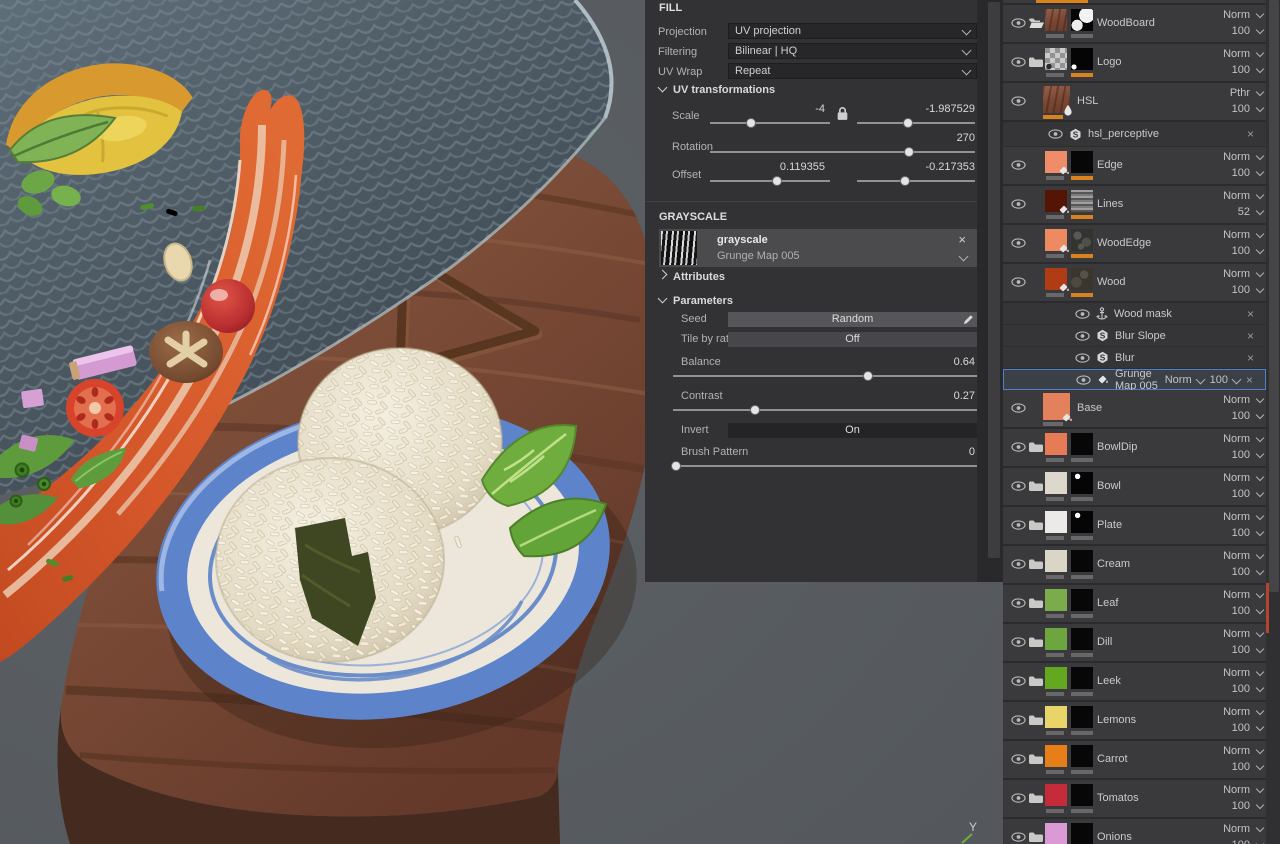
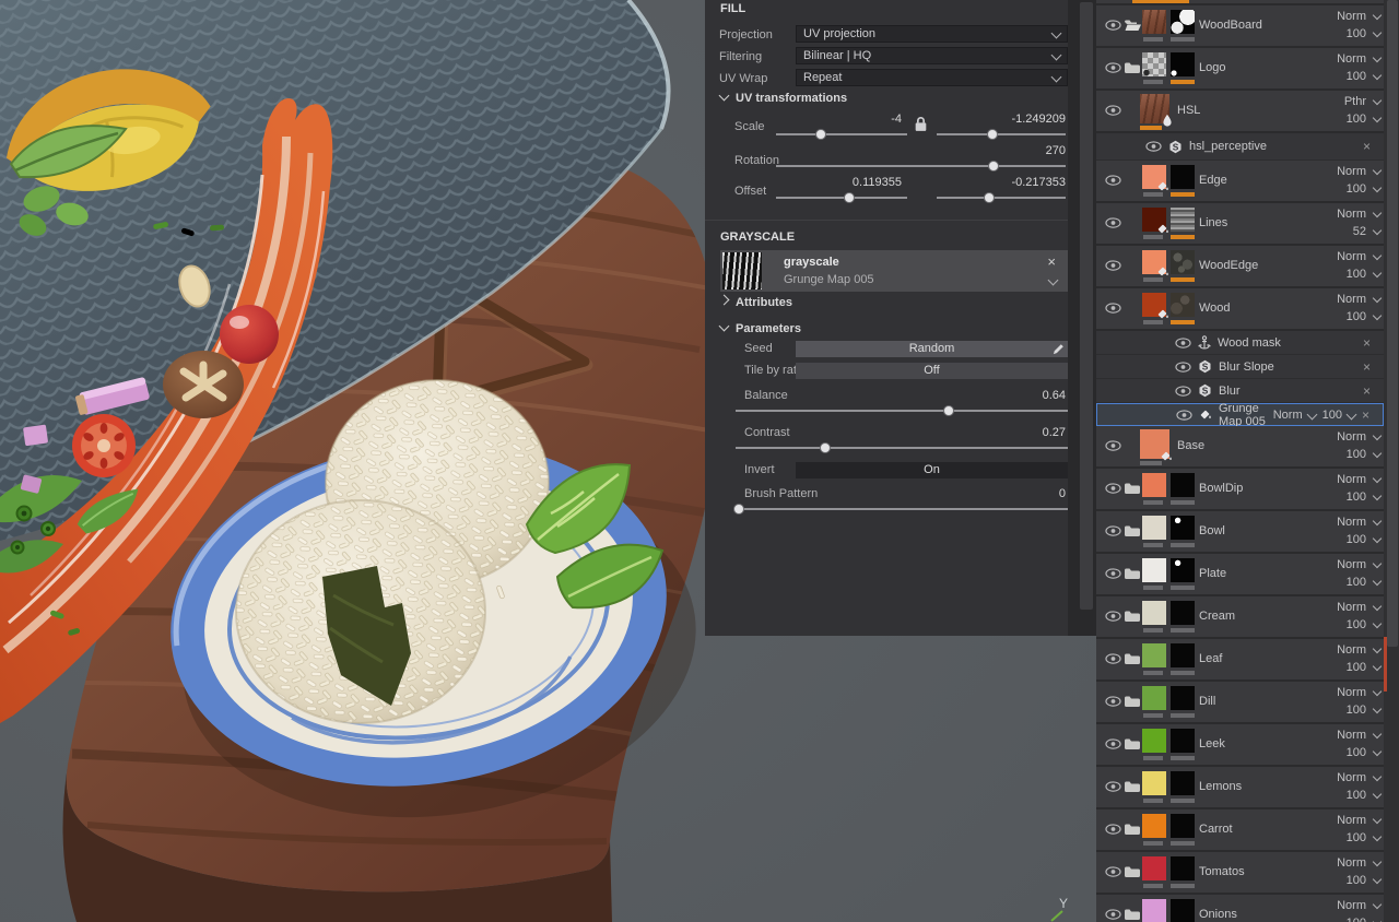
  Y
  FILL
  Projection
  UV projection
  Filtering
  Bilinear | HQ
  UV Wrap
  Repeat
  UV transformations
  Scale
  -4
- -1.987529
+ -1.249209
  Rotation
  270
  Offset
  0.119355
  -0.217353
  GRAYSCALE
  grayscale
  Grunge Map 005
  ×
  Attributes
  Parameters
  Seed
  Random
  Tile by ra
  Off
  Balance
  0.64
  Contrast
  0.27
  Invert
  On
  Brush Pattern
  0
  WoodBoard
  Norm
  100
  Logo
  Norm
  100
  HSL
  Pthr
  100
  S
  hsl_perceptive
  ×
  Edge
  Norm
  100
  Lines
  Norm
  52
  WoodEdge
  Norm
  100
  Wood
  Norm
  100
  Wood mask
  ×
  S
  Blur Slope
  ×
  S
  Blur
  ×
  Grunge Map 005
  Norm
  100
  ×
  Base
  Norm
  100
  BowlDip
  Norm
  100
  Bowl
  Norm
  100
  Plate
  Norm
  100
  Cream
  Norm
  100
  Leaf
  Norm
  100
  Dill
  Norm
  100
  Leek
  Norm
  100
  Lemons
  Norm
  100
  Carrot
  Norm
  100
  Tomatos
  Norm
  100
  Onions
  Norm
